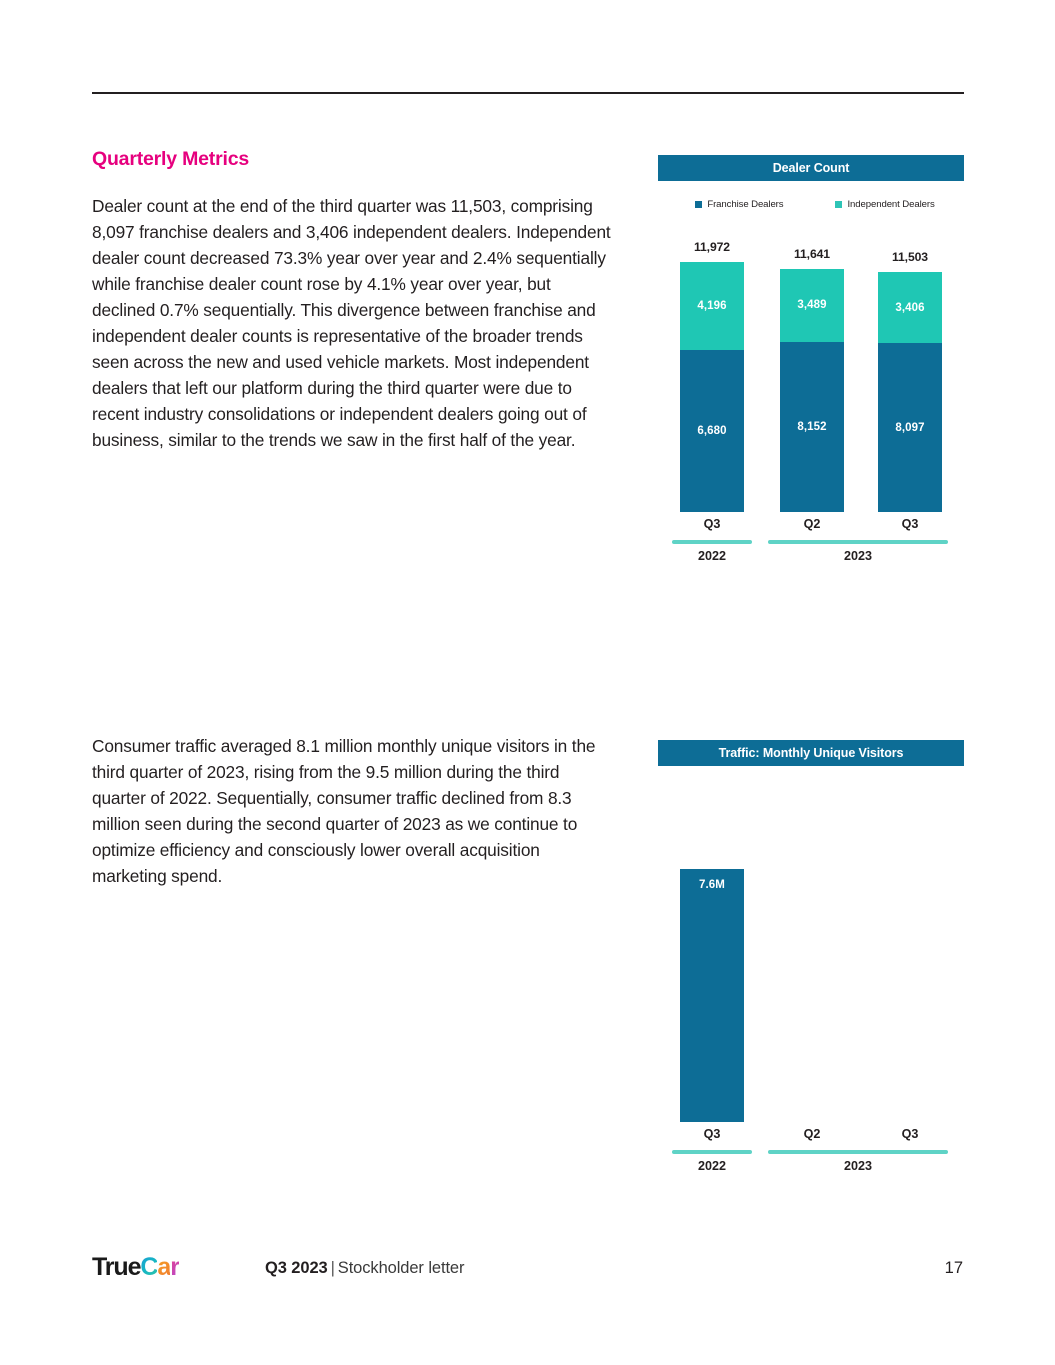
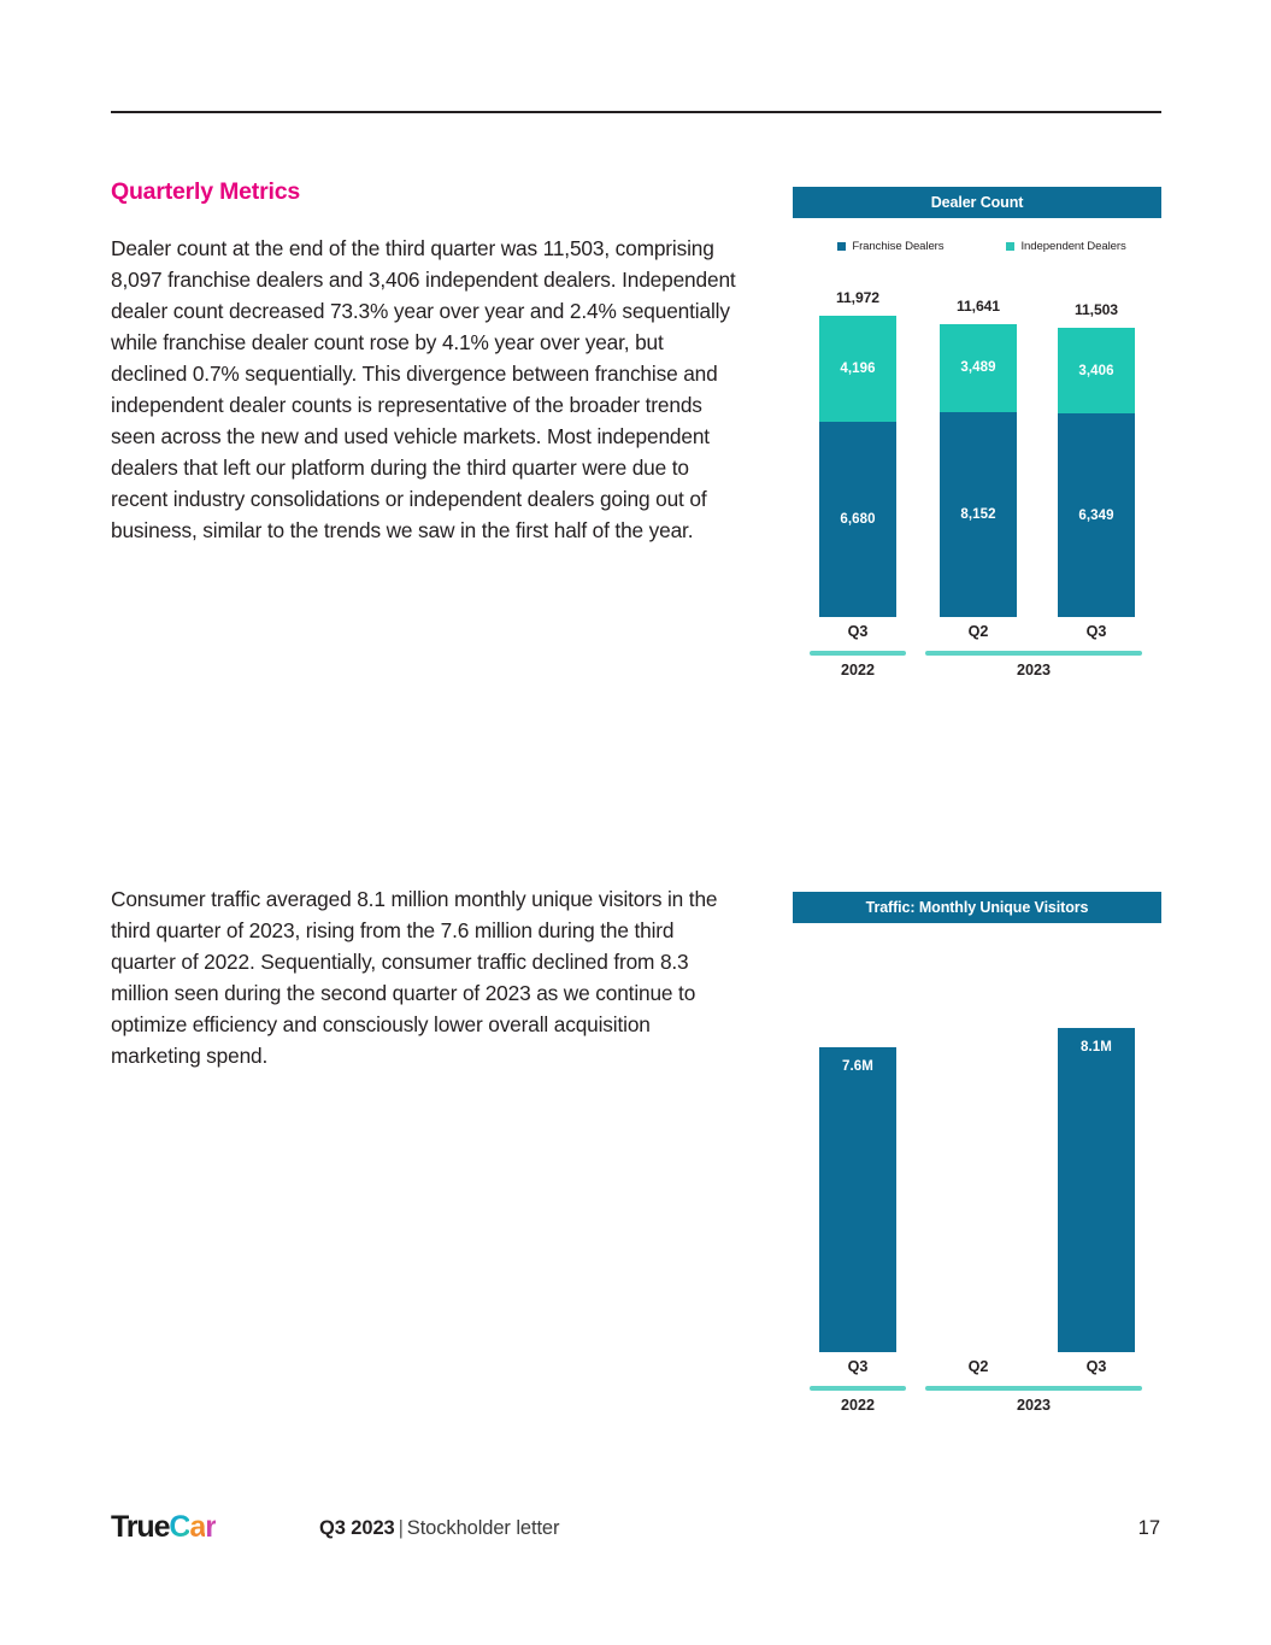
  Quarterly Metrics
  Dealer count at the end of the third quarter was 11,503, comprising 8,097 franchise dealers and 3,406 independent dealers. Independent dealer count decreased 73.3% year over year and 2.4% sequentially while franchise dealer count rose by 4.1% year over year, but declined 0.7% sequentially. This divergence between franchise and independent dealer counts is representative of the broader trends seen across the new and used vehicle markets. Most independent dealers that left our platform during the third quarter were due to recent industry consolidations or independent dealers going out of business, similar to the trends we saw in the first half of the year.
- Consumer traffic averaged 8.1 million monthly unique visitors in the third quarter of 2023, rising from the 9.5 million during the third quarter of 2022. Sequentially, consumer traffic declined from 8.3 million seen during the second quarter of 2023 as we continue to optimize efficiency and consciously lower overall acquisition marketing spend.
+ Consumer traffic averaged 8.1 million monthly unique visitors in the third quarter of 2023, rising from the 7.6 million during the third quarter of 2022. Sequentially, consumer traffic declined from 8.3 million seen during the second quarter of 2023 as we continue to optimize efficiency and consciously lower overall acquisition marketing spend.
  Dealer Count
  Franchise Dealers
  Independent Dealers
  11,972
  4,196
  6,680
  11,641
  3,489
  8,152
  11,503
  3,406
- 8,097
+ 6,349
  Q3
  Q2
  Q3
  2022
  2023
  Traffic: Monthly Unique Visitors
  7.6M
+ 8.1M
  Q3
  Q2
  Q3
  2022
  2023
  TrueCar
  Q3 2023 | Stockholder letter
  17
